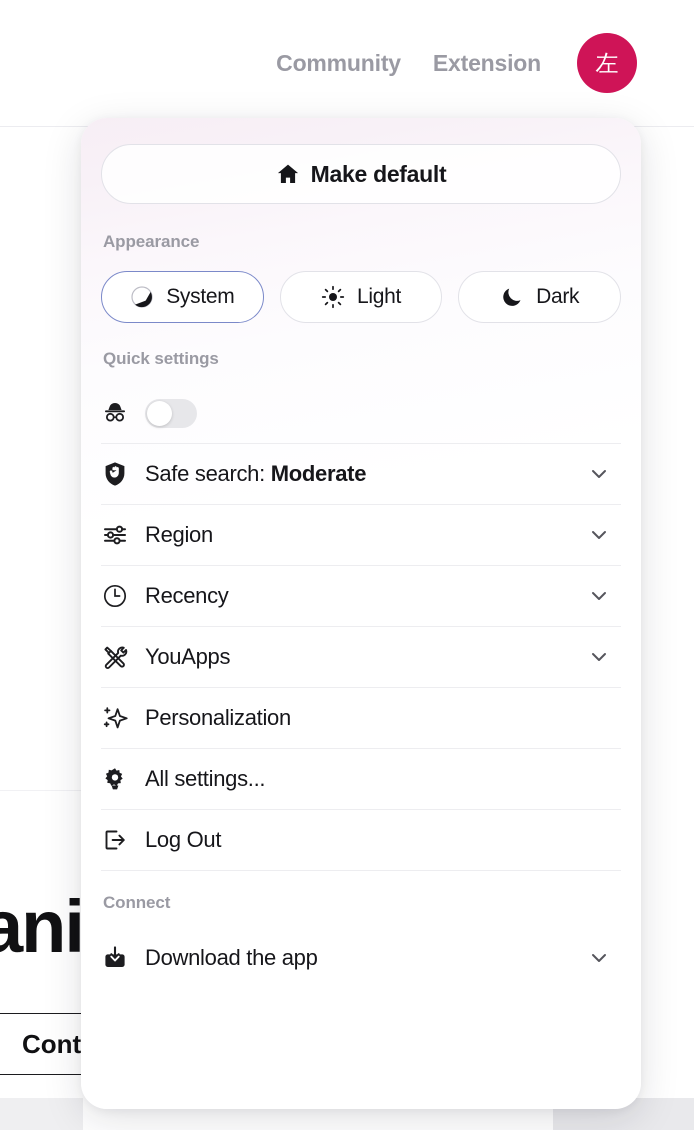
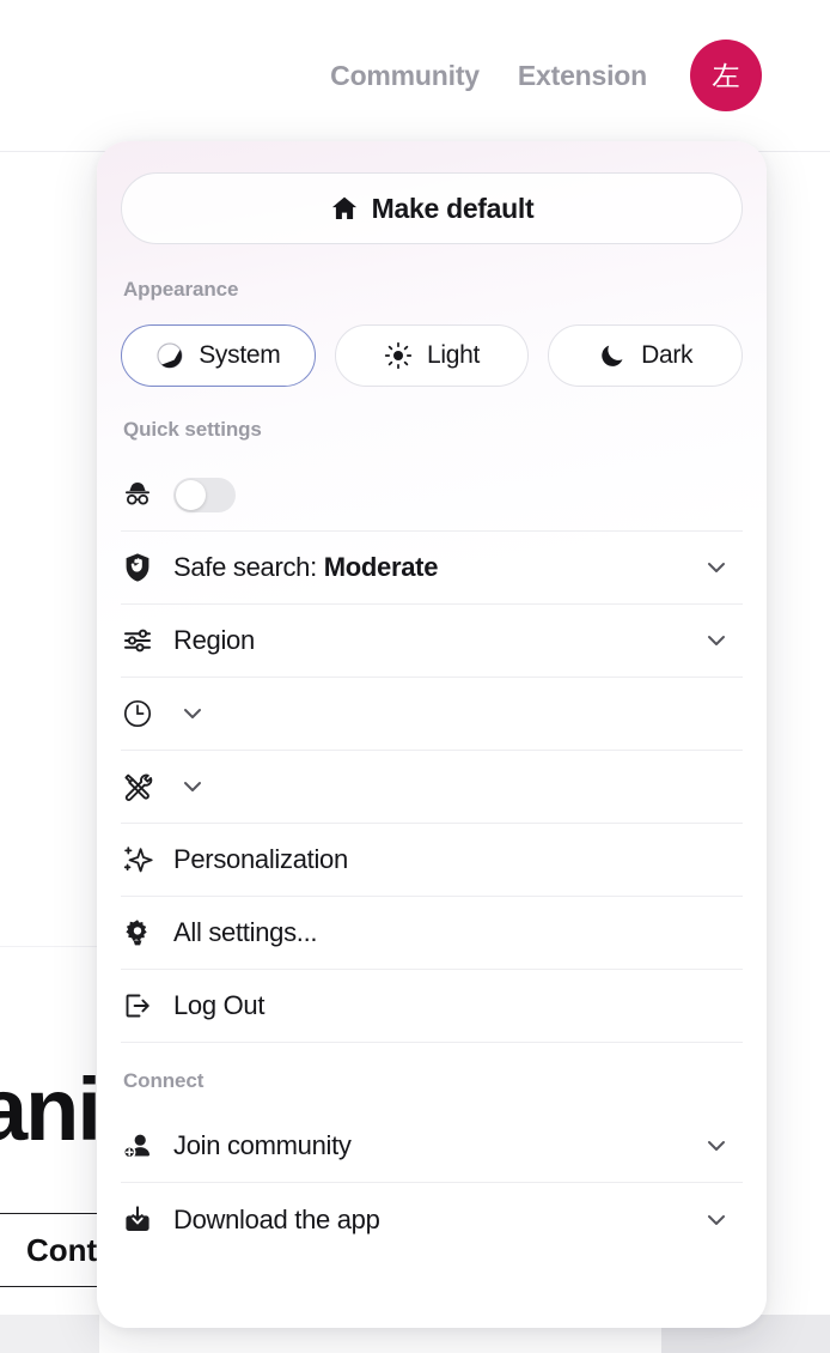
  Community
  Extension
  左
  ani
  Cont
  Make default
  Appearance
  System
  Light
  Dark
  Quick settings
  Safe search: Moderate
  Region
- Recency
- YouApps
  Personalization
  All settings...
  Log Out
  Connect
+ Join community
  Download the app
